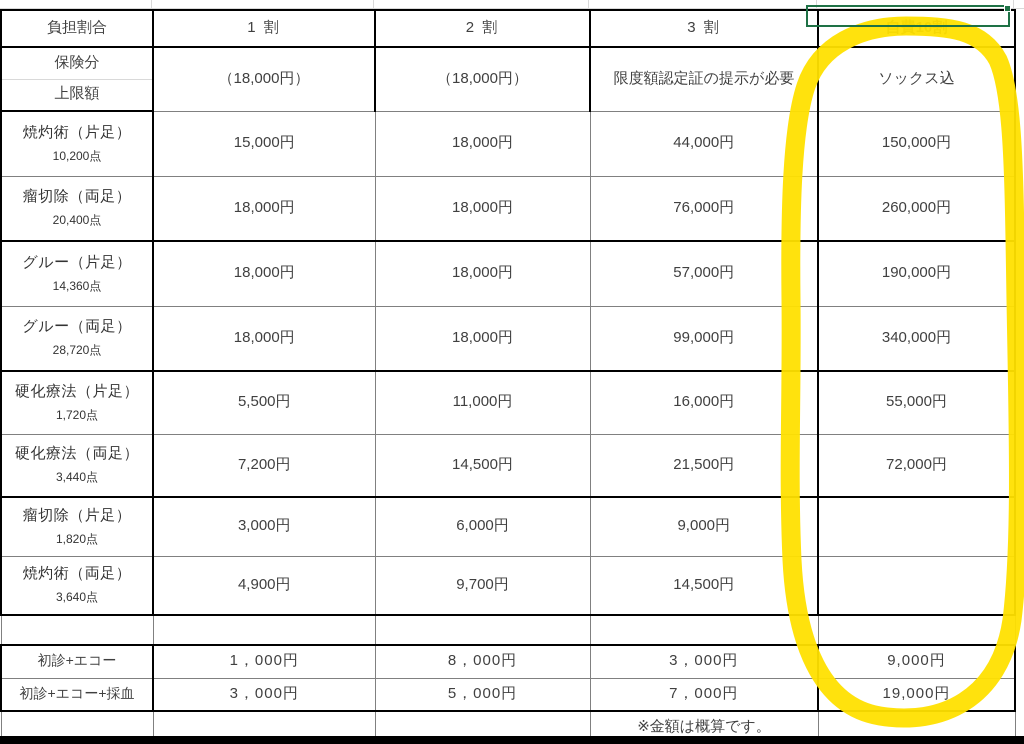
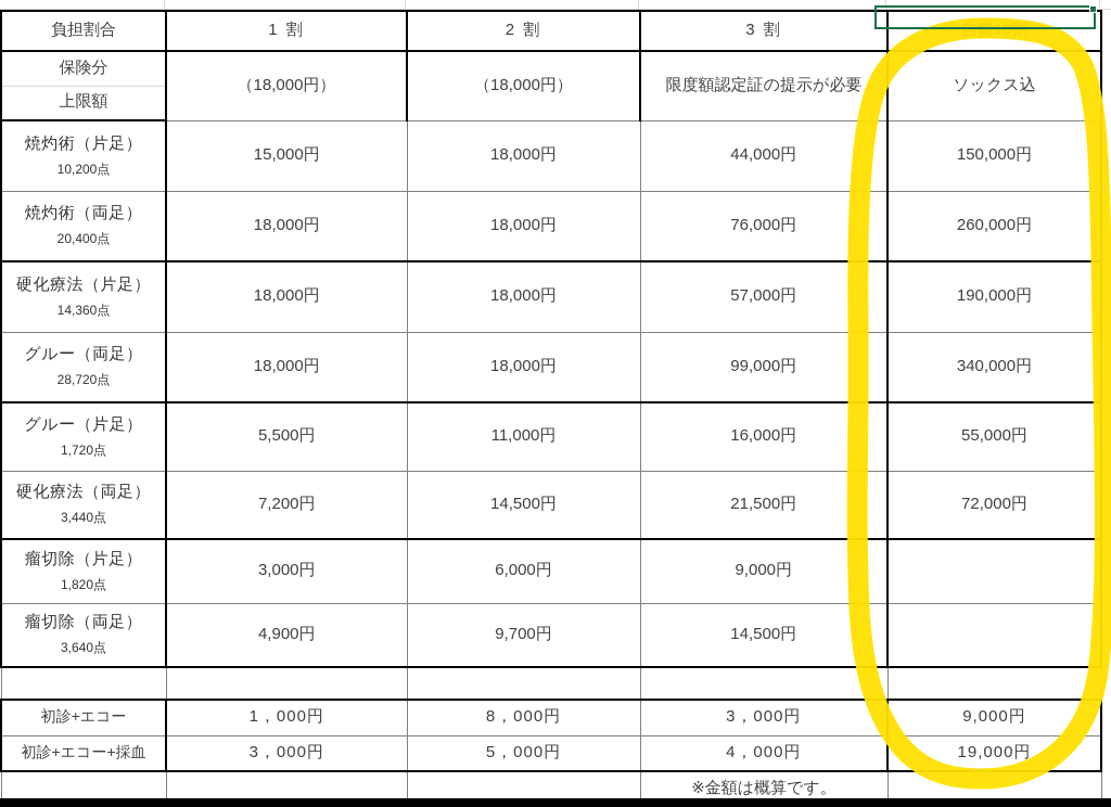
  保険分	（18,000円）	（18,000円）	限度額認定証の提示が必要	ソックス込
  上限額
  焼灼術（片足） 10,200点	15,000円	18,000円	44,000円	150,000円
- 瘤切除（両足） 20,400点	18,000円	18,000円	76,000円	260,000円
+ 焼灼術（両足） 20,400点	18,000円	18,000円	76,000円	260,000円
- グルー（片足） 14,360点	18,000円	18,000円	57,000円	190,000円
+ 硬化療法（片足） 14,360点	18,000円	18,000円	57,000円	190,000円
  グルー（両足） 28,720点	18,000円	18,000円	99,000円	340,000円
- 硬化療法（片足） 1,720点	5,500円	11,000円	16,000円	55,000円
+ グルー（片足） 1,720点	5,500円	11,000円	16,000円	55,000円
  硬化療法（両足） 3,440点	7,200円	14,500円	21,500円	72,000円
  瘤切除（片足） 1,820点	3,000円	6,000円	9,000円
- 焼灼術（両足） 3,640点	4,900円	9,700円	14,500円
+ 瘤切除（両足） 3,640点	4,900円	9,700円	14,500円
  初診+エコー	1，000円	8，000円	3，000円	9,000円
- 初診+エコー+採血	3，000円	5，000円	7，000円	19,000円
+ 初診+エコー+採血	3，000円	5，000円	4，000円	19,000円
  			※金額は概算です。
